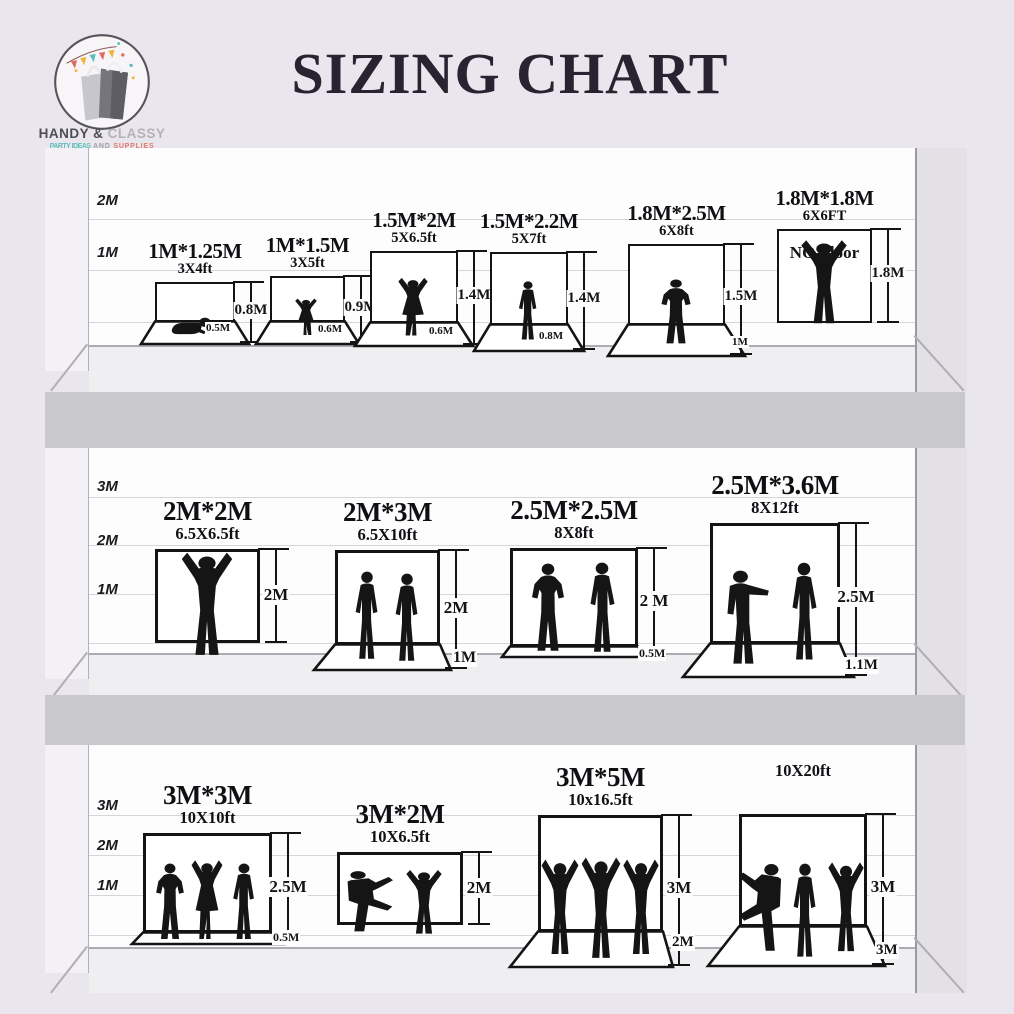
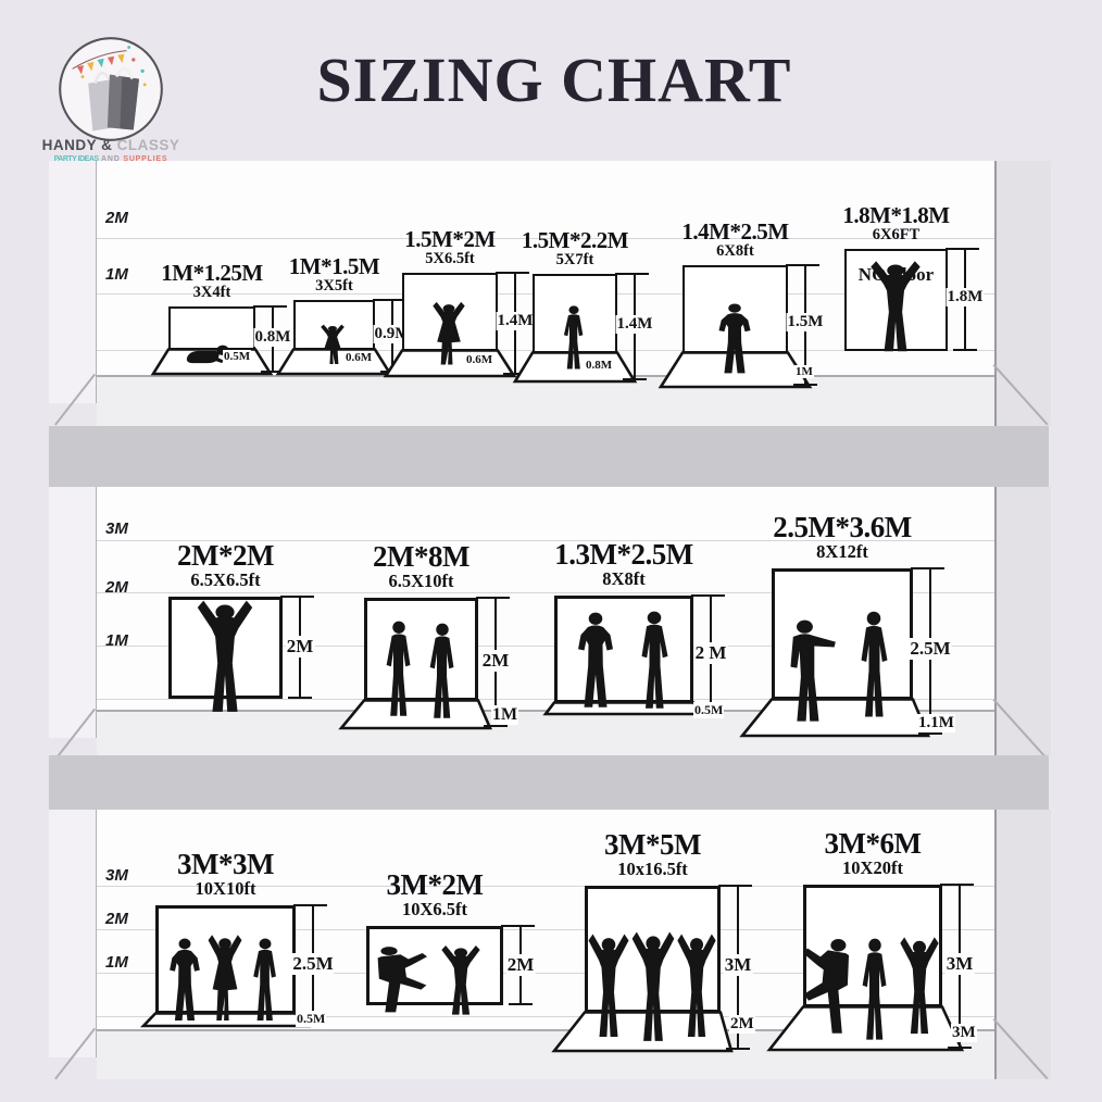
  HANDY & CLASSY
  SIZING CHART
  2M
  1M
  3M
  2M
  1M
  3M
  2M
  1M
  1M*1.25M
  3X4ft
  0.8M
  0.5M
  1M*1.5M
  3X5ft
  0.9
  0.6M
  1.5M*2M
  5X6.5ft
  1.4M
  0.6M
  1.5M*2.2M
  5X7ft
  1.4M
  0.8M
- 1.8M*2.5M
+ 1.4M*2.5M
  6X8ft
  1.5M
  1M
  1.8M*1.8M
  6X6FT
  1.8M
  2M*2M
  6.5X6.5ft
  2M
- 2M*3M
+ 2M*8M
  6.5X10ft
  2M
  1M
- 2.5M*2.5M
+ 1.3M*2.5M
  8X8ft
  2 M
  0.5M
  2.5M*3.6M
  8X12ft
  2.5M
  1.1M
  3M*3M
  10X10ft
  2.5M
  0.5M
  3M*2M
  10X6.5ft
  2M
  3M*5M
  10x16.5ft
  3M
  2M
+ 3M*6M
  10X20ft
  3M
  3M
